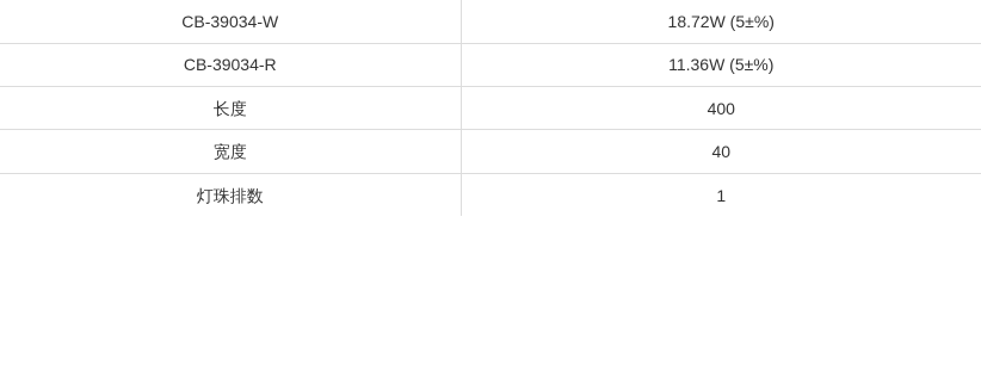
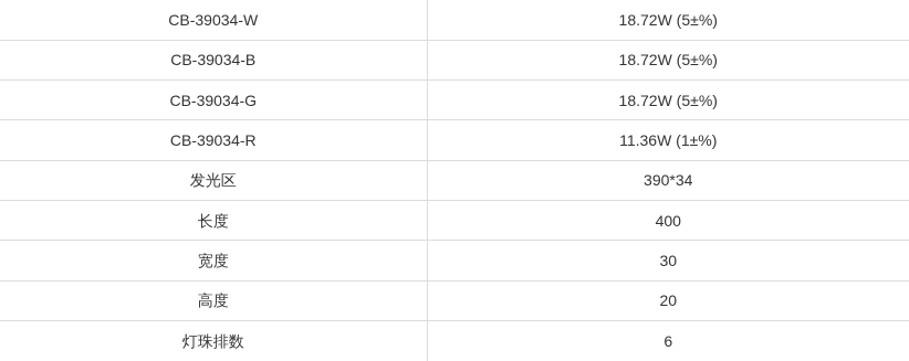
  CB-39034-W	18.72W (5±%)
+ CB-39034-B	18.72W (5±%)
+ CB-39034-G	18.72W (5±%)
- CB-39034-R	11.36W (5±%)
+ CB-39034-R	11.36W (1±%)
+ 发光区	390*34
  长度	400
- 宽度	40
+ 宽度	30
+ 高度	20
- 灯珠排数	1
+ 灯珠排数	6
